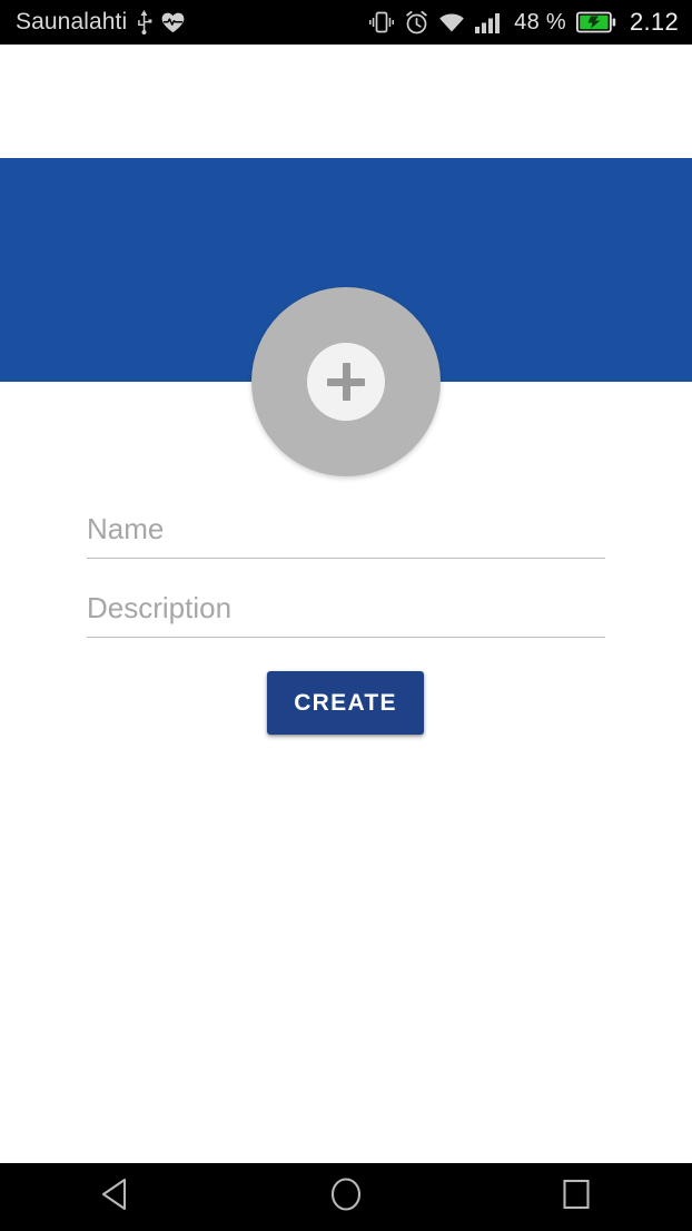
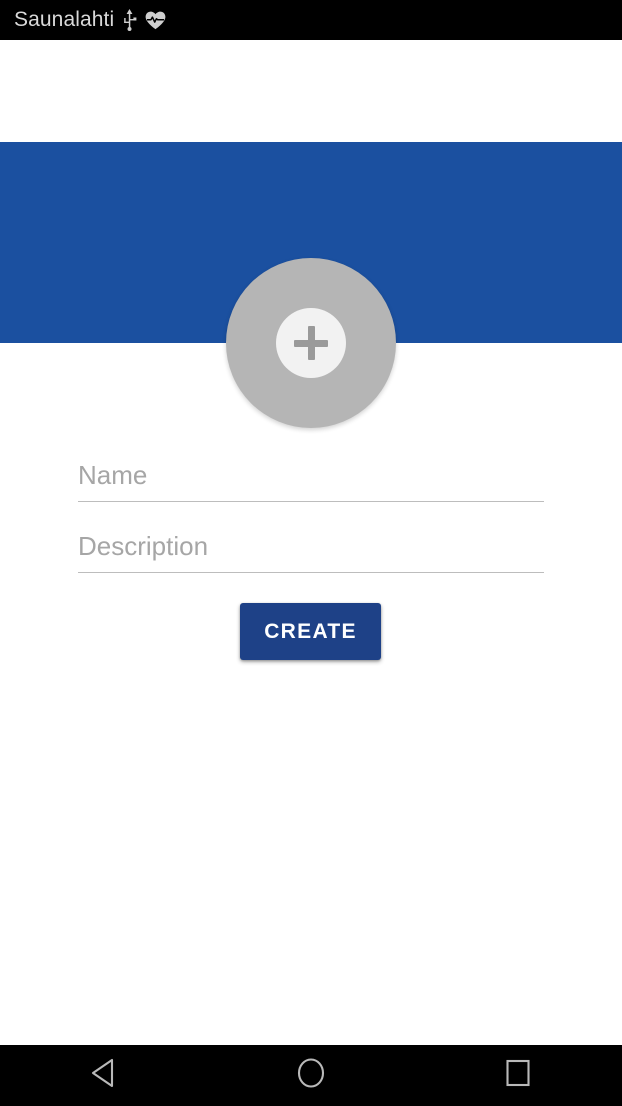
  Saunalahti
- 48 %
- 2.12
  Name
  Description
  CREATE
